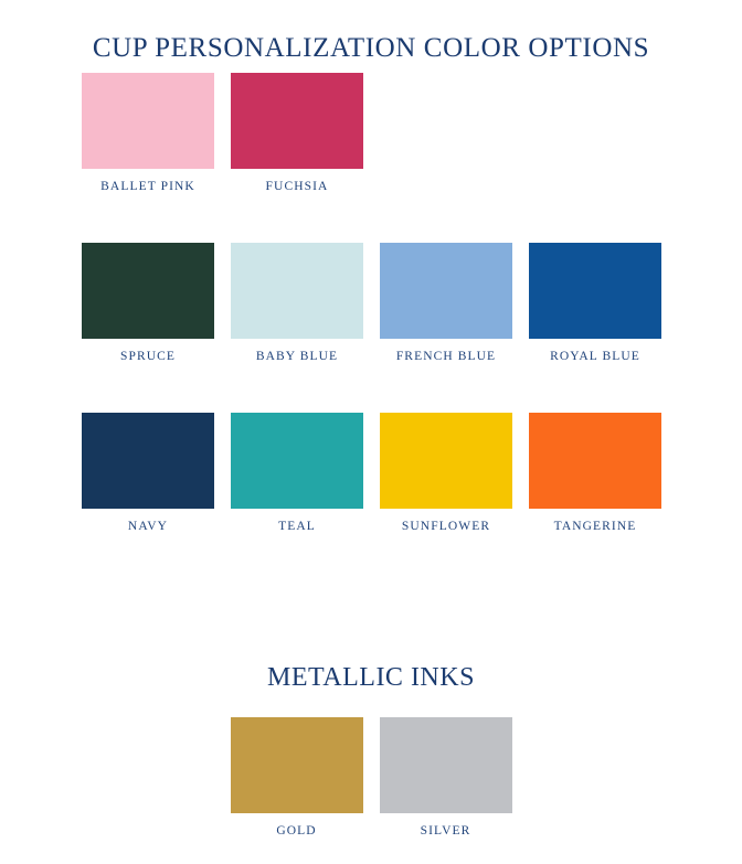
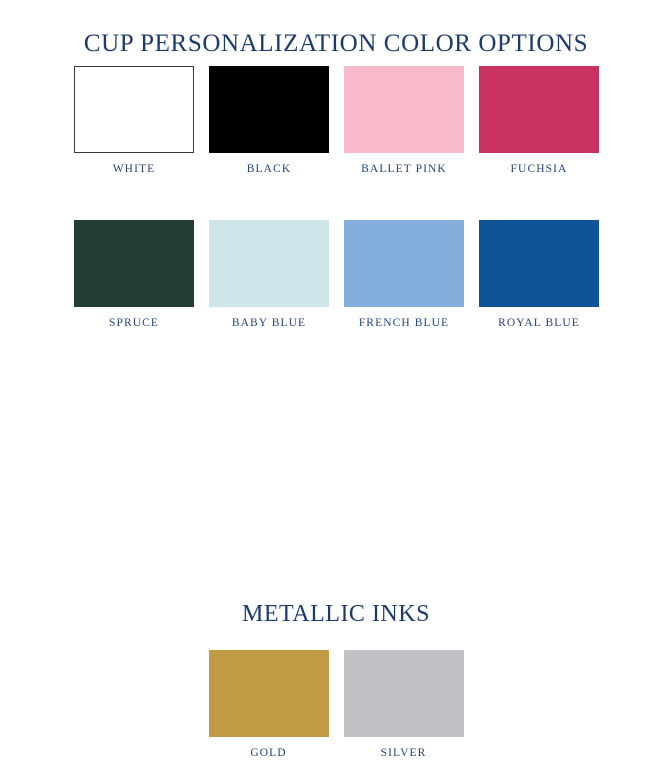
  CUP PERSONALIZATION COLOR OPTIONS
+ WHITE
+ BLACK
  BALLET PINK
  FUCHSIA
  SPRUCE
  BABY BLUE
  FRENCH BLUE
  ROYAL BLUE
- NAVY
- TEAL
- SUNFLOWER
- TANGERINE
  METALLIC INKS
  GOLD
  SILVER
